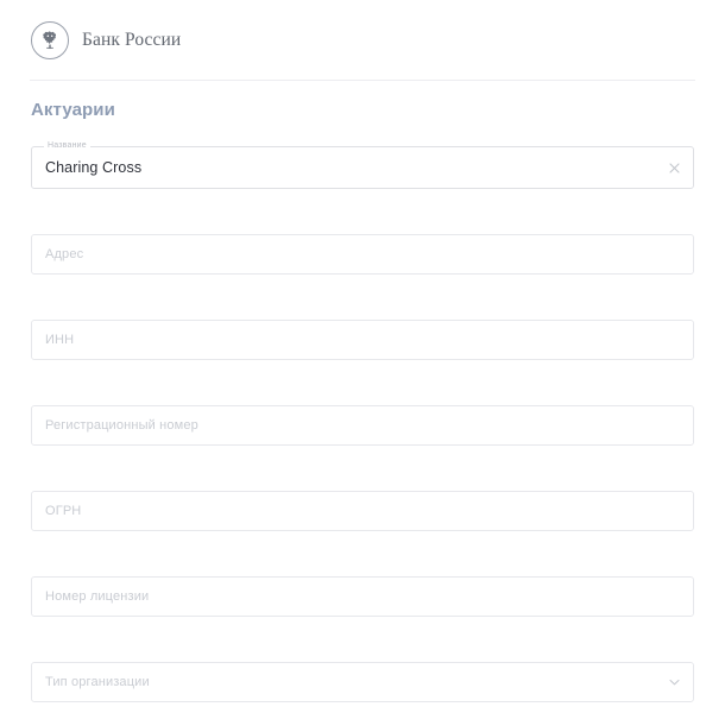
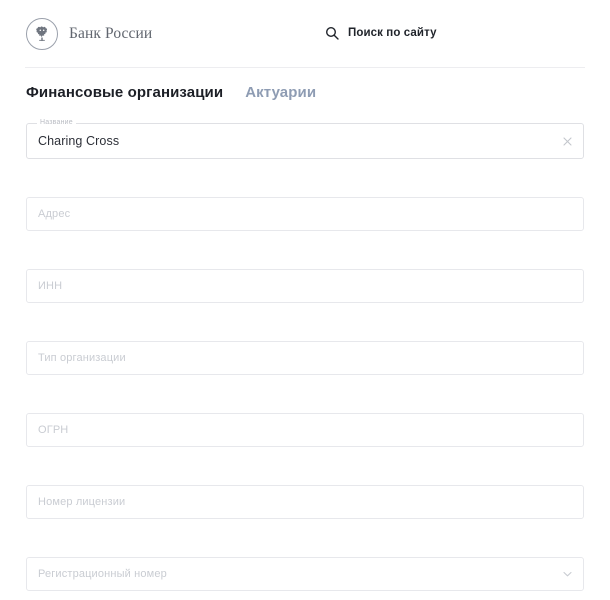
  Банк России
+ Поиск по сайту
+ Финансовые организации
  Актуарии
  Charing Cross
  Адрес
  ИНН
- Регистрационный номер
+ Тип организации
  ОГРН
  Номер лицензии
- Тип организации
+ Регистрационный номер
